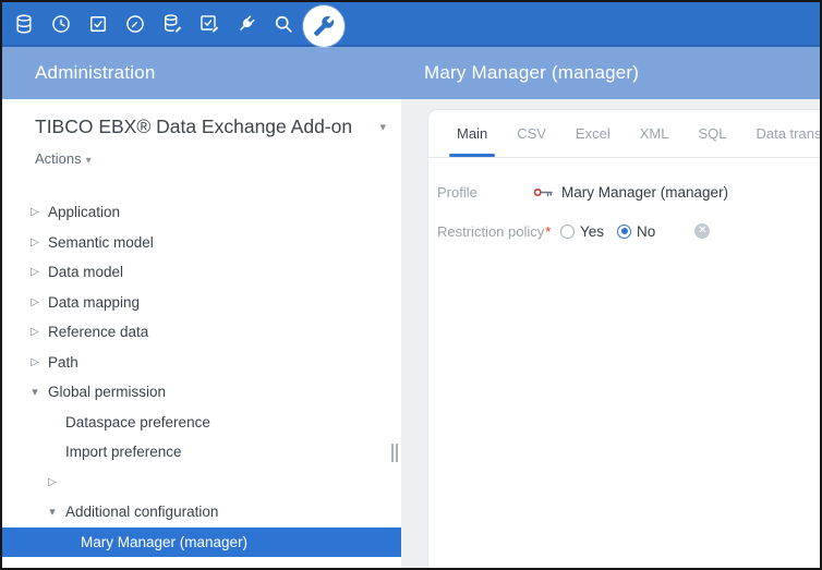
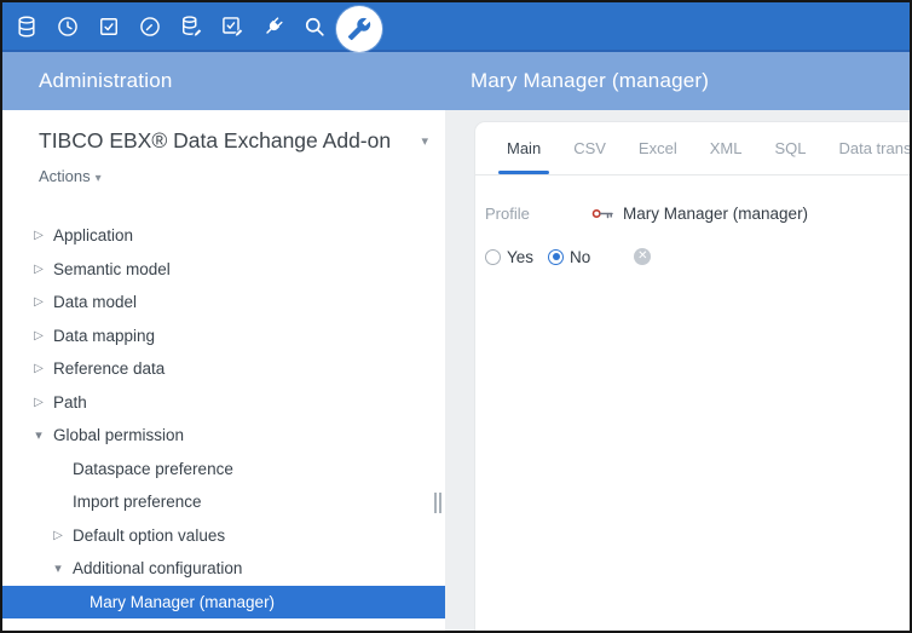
  Administration
  Mary Manager (manager)
  TIBCO EBX® Data Exchange Add-on
  ▾
  Actions ▾
  ▷
  Application
  ▷
  Semantic model
  ▷
  Data model
  ▷
  Data mapping
  ▷
  Reference data
  ▷
  Path
  ▾
  Global permission
  Dataspace preference
  Import preference
  ▷
+ Default option values
  ▾
  Additional configuration
  Mary Manager (manager)
  Main
  CSV
  Excel
  XML
  SQL
  Data trans
  Profile
  Mary Manager (manager)
- Restriction policy*
  Yes
  No
  ✕
